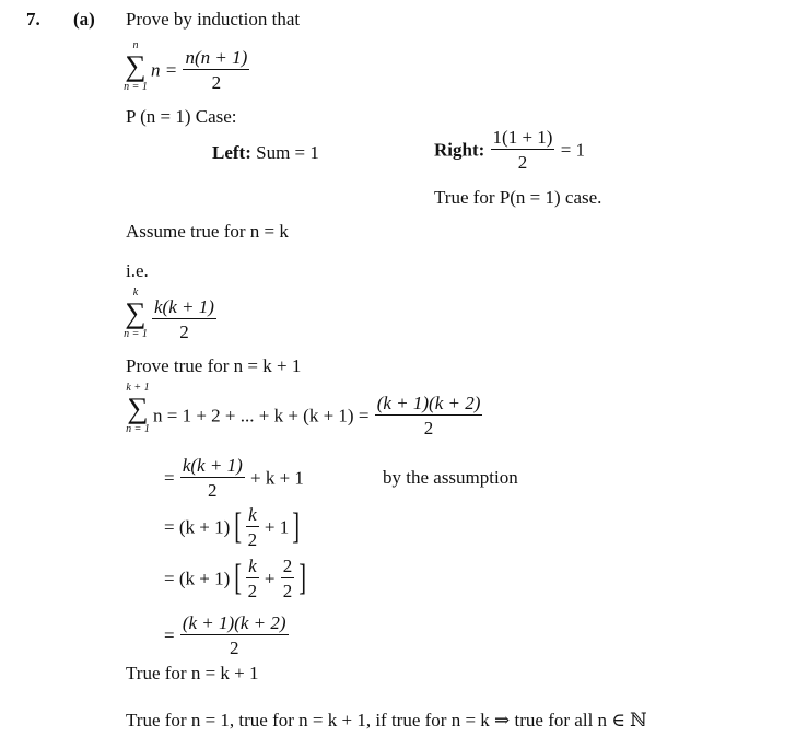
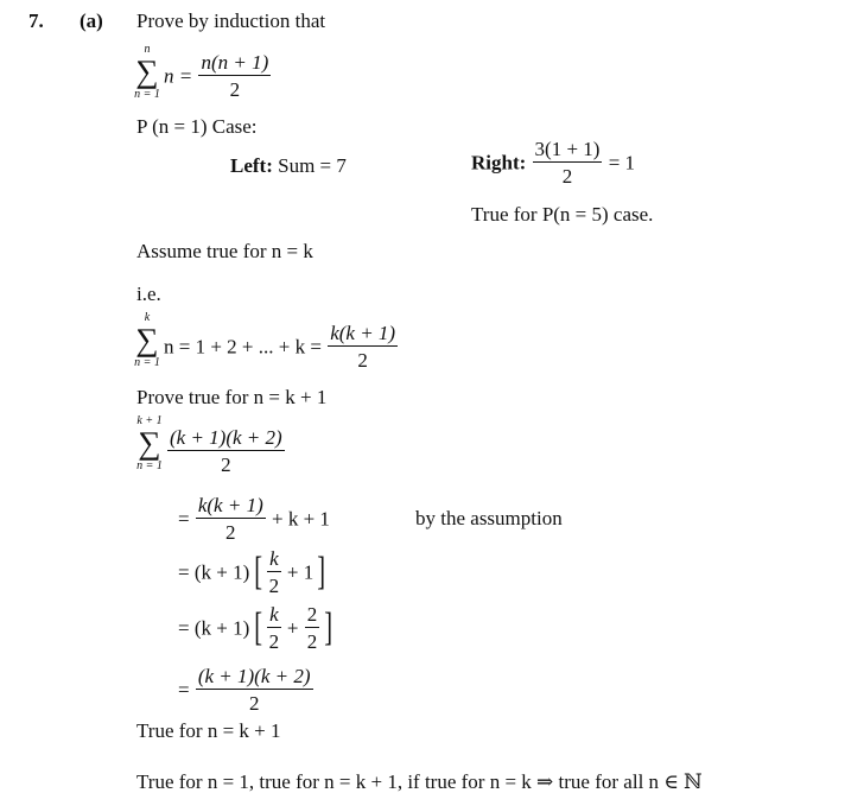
  7.
  (a)
  Prove by induction that
  n
  ∑
  n = 1
  n =
  n(n + 1)
  2
  P (n = 1) Case:
- Left: Sum = 1
+ Left: Sum = 7
  Right:
- 1(1 + 1)
+ 3(1 + 1)
  2
  = 1
- True for P(n = 1) case.
+ True for P(n = 5) case.
  Assume true for n = k
  i.e.
  k
  ∑
  n = 1
+ n = 1 + 2 + ... + k =
  k(k + 1)
  2
  Prove true for n = k + 1
  k + 1
  ∑
  n = 1
- n = 1 + 2 + ... + k + (k + 1) =
  (k + 1)(k + 2)
  2
  =
  k(k + 1)
  2
  + k + 1
  by the assumption
  = (k + 1) [
  k
  2
  + 1 ]
  = (k + 1) [
  k
  2
  +
  2
  2
  ]
  =
  (k + 1)(k + 2)
  2
  True for n = k + 1
  True for n = 1, true for n = k + 1, if true for n = k ⇒ true for all n ∈ ℕ
